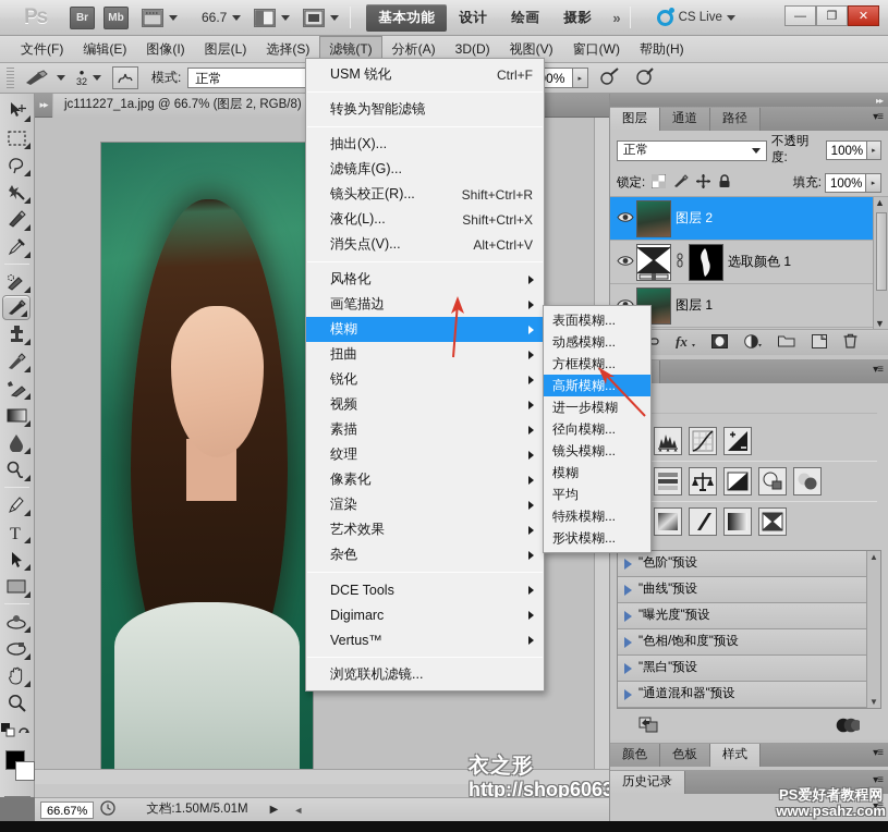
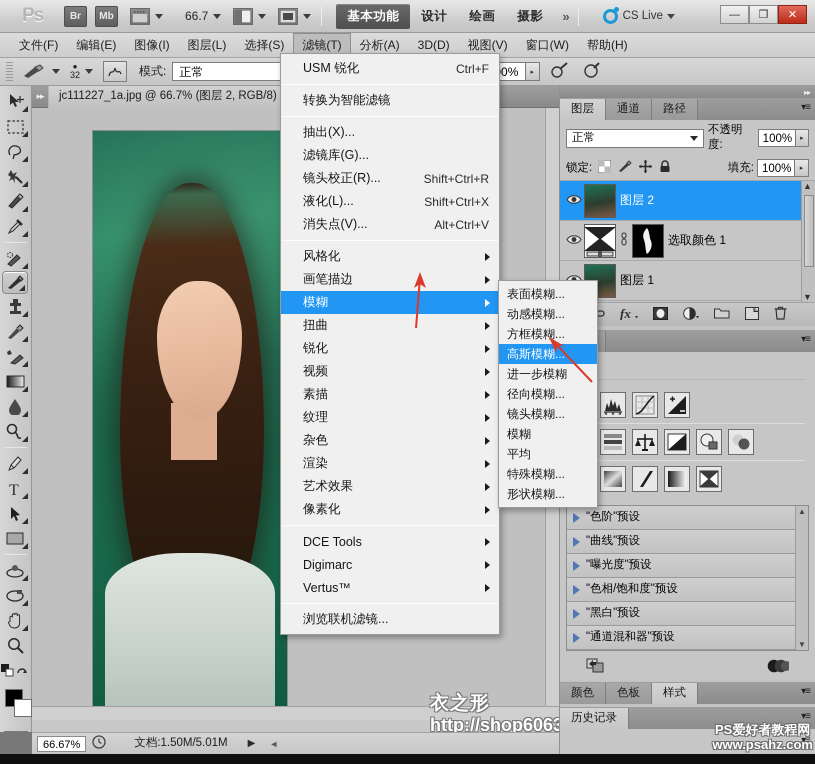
  Ps
  Br
  Mb
  66.7
  基本功能
  设计
  绘画
  摄影
  »
  CS Live
  —
  ❐
  ✕
  文件(F)
  编辑(E)
  图像(I)
  图层(L)
  选择(S)
  滤镜(T)
  分析(A)
  3D(D)
  视图(V)
  窗口(W)
  帮助(H)
  •
  32
  模式:
  正常
  T
  ▸▸
  jc111227_1a.jpg @ 66.7% (图层 2, RGB/8)
  衣之形
  66.67%
  文档:1.50M/5.01M
  ▶
  ◄
  ▸▸
  图层
  通道
  路径
  ▾≡
  正常
  不透明度:
  100%
  锁定:
  填充:
  100%
  图层 2
  选取颜色 1
  图层 1
  ▲
  ▼
  fx
  ▾≡
  "色阶"预设
  "曲线"预设
  "曝光度"预设
  "色相/饱和度"预设
  "黑白"预设
  "通道混和器"预设
  ▲
  ▼
  颜色
  色板
  样式
  ▾≡
  历史记录
  ▾≡
  ▾≡
  PS爱好者教程网
  www.psahz.com
  USM 锐化
  Ctrl+F
  转换为智能滤镜
  抽出(X)...
  滤镜库(G)...
  镜头校正(R)...
  Shift+Ctrl+R
  液化(L)...
  Shift+Ctrl+X
  消失点(V)...
  Alt+Ctrl+V
  风格化
  画笔描边
  模糊
  扭曲
  锐化
  视频
  素描
  纹理
- 像素化
+ 杂色
  渲染
  艺术效果
- 杂色
+ 像素化
  DCE Tools
  Digimarc
  Vertus™
  浏览联机滤镜...
  表面模糊...
  动感模糊...
  方框模糊...
  高斯模糊...
  进一步模糊
  径向模糊...
  镜头模糊...
  模糊
  平均
  特殊模糊...
  形状模糊...
